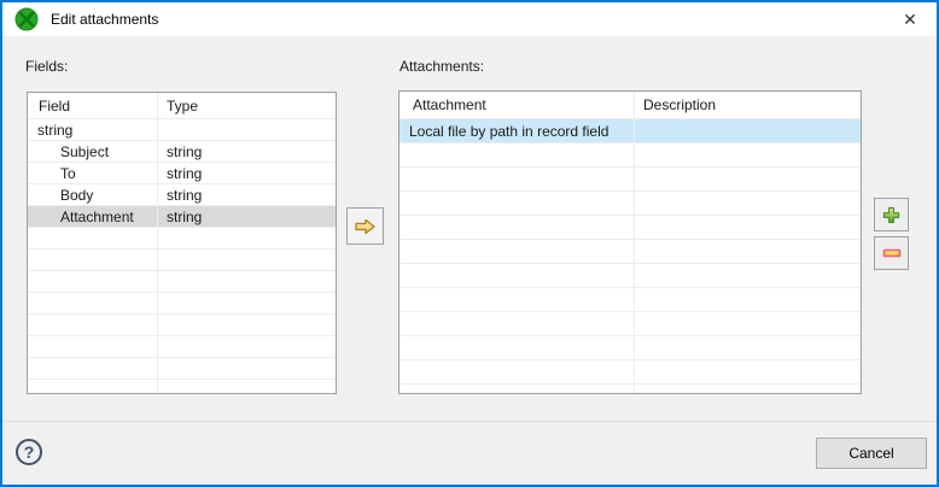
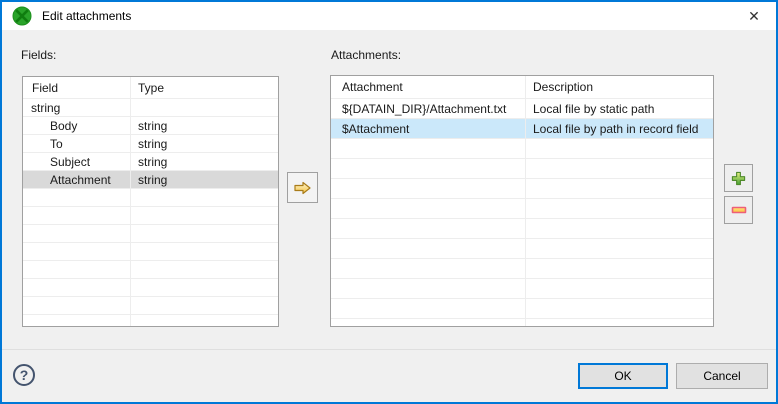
  Edit attachments
  ✕
  Fields:
  Attachments:
  Field
  Type
  string
- Subject
+ Body
  string
  To
  string
- Body
+ Subject
  string
  Attachment
  string
  Attachment
  Description
+ ${DATAIN_DIR}/Attachment.txt
+ Local file by static path
+ $Attachment
  Local file by path in record field
  ?
+ OK
  Cancel
